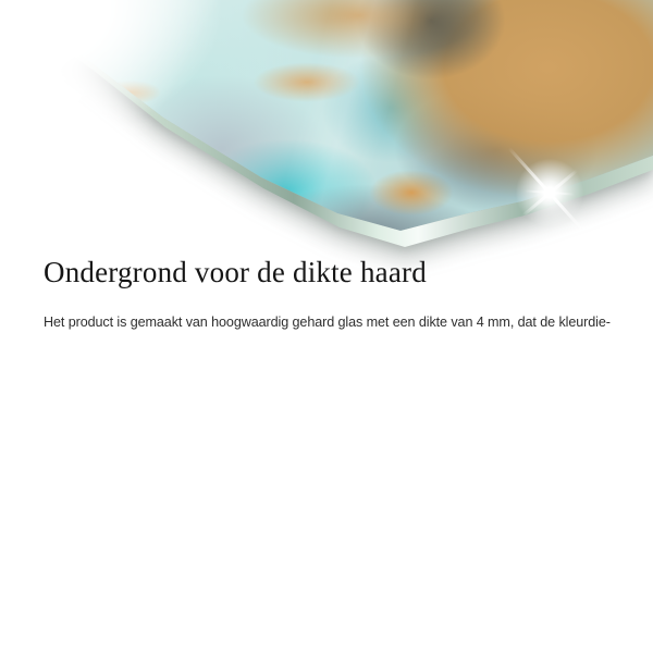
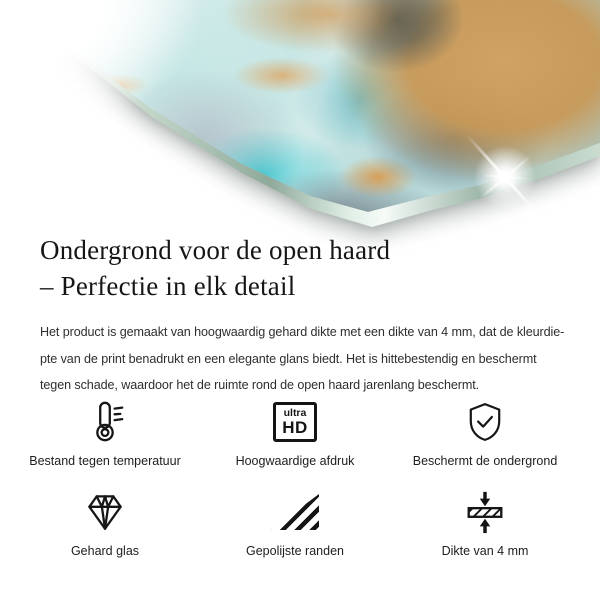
- Ondergrond voor de dikte haard
+ Ondergrond voor de open haard
+ – Perfectie in elk detail
- Het product is gemaakt van hoogwaardig gehard glas met een dikte van 4 mm, dat de kleurdie-
+ Het product is gemaakt van hoogwaardig gehard dikte met een dikte van 4 mm, dat de kleurdie-
+ pte van de print benadrukt en een elegante glans biedt. Het is hittebestendig en beschermt
+ tegen schade, waardoor het de ruimte rond de open haard jarenlang beschermt.
+ Bestand tegen temperatuur
+ ultra
+ HD
+ Hoogwaardige afdruk
+ Beschermt de ondergrond
+ Gehard glas
+ Gepolijste randen
+ Dikte van 4 mm
